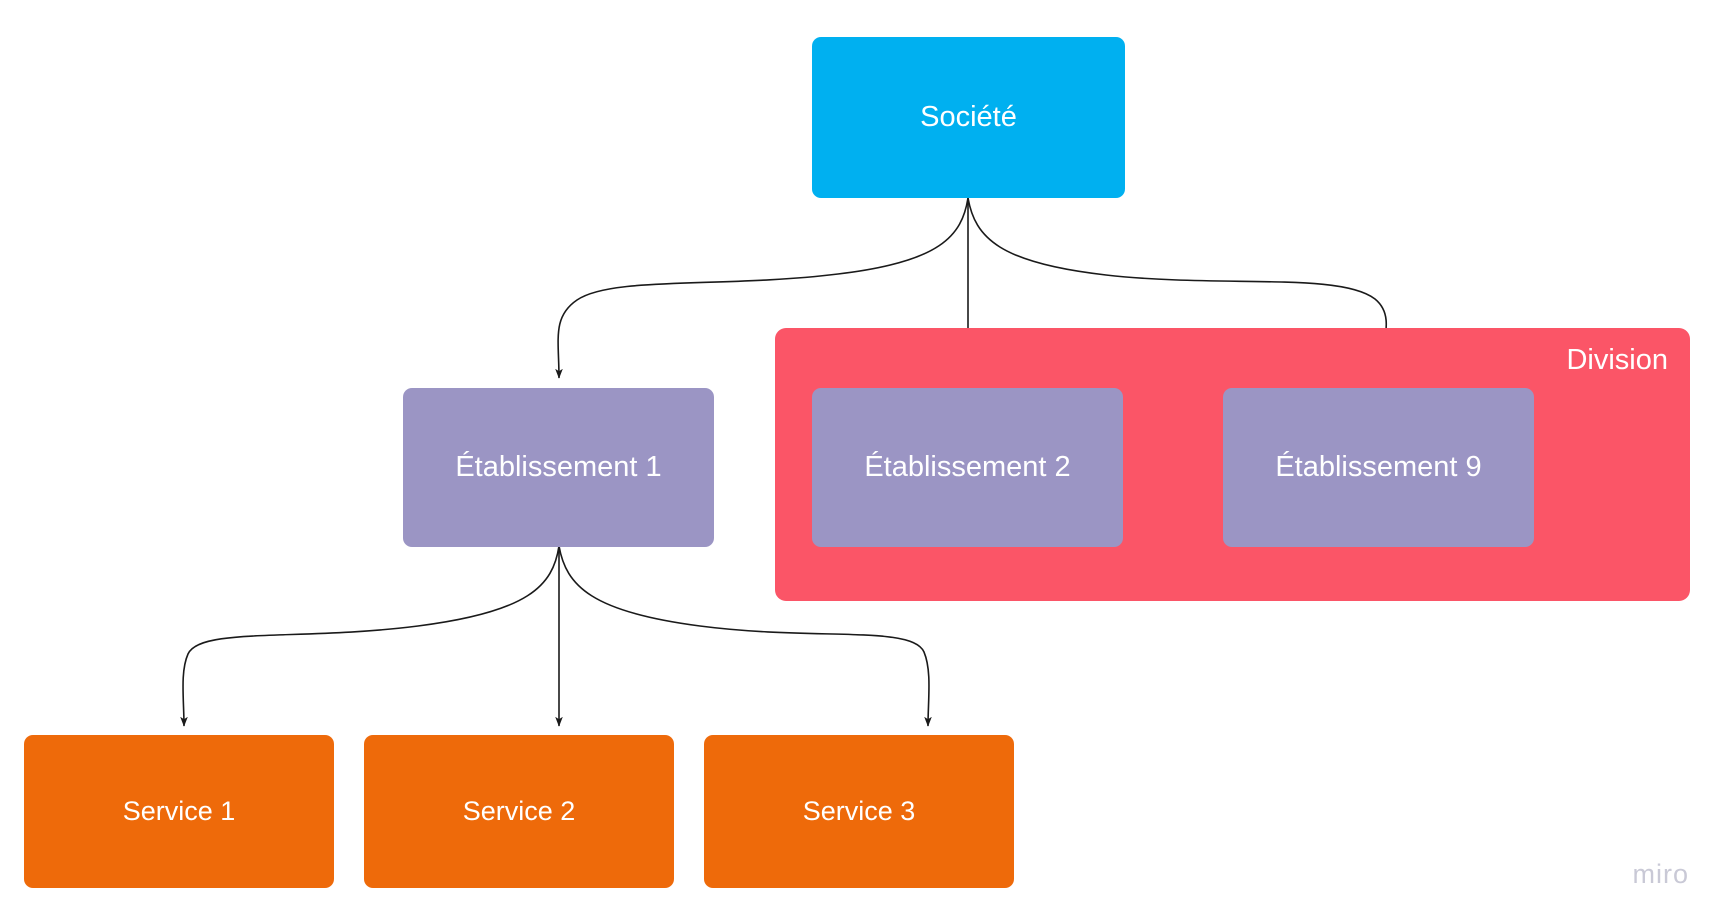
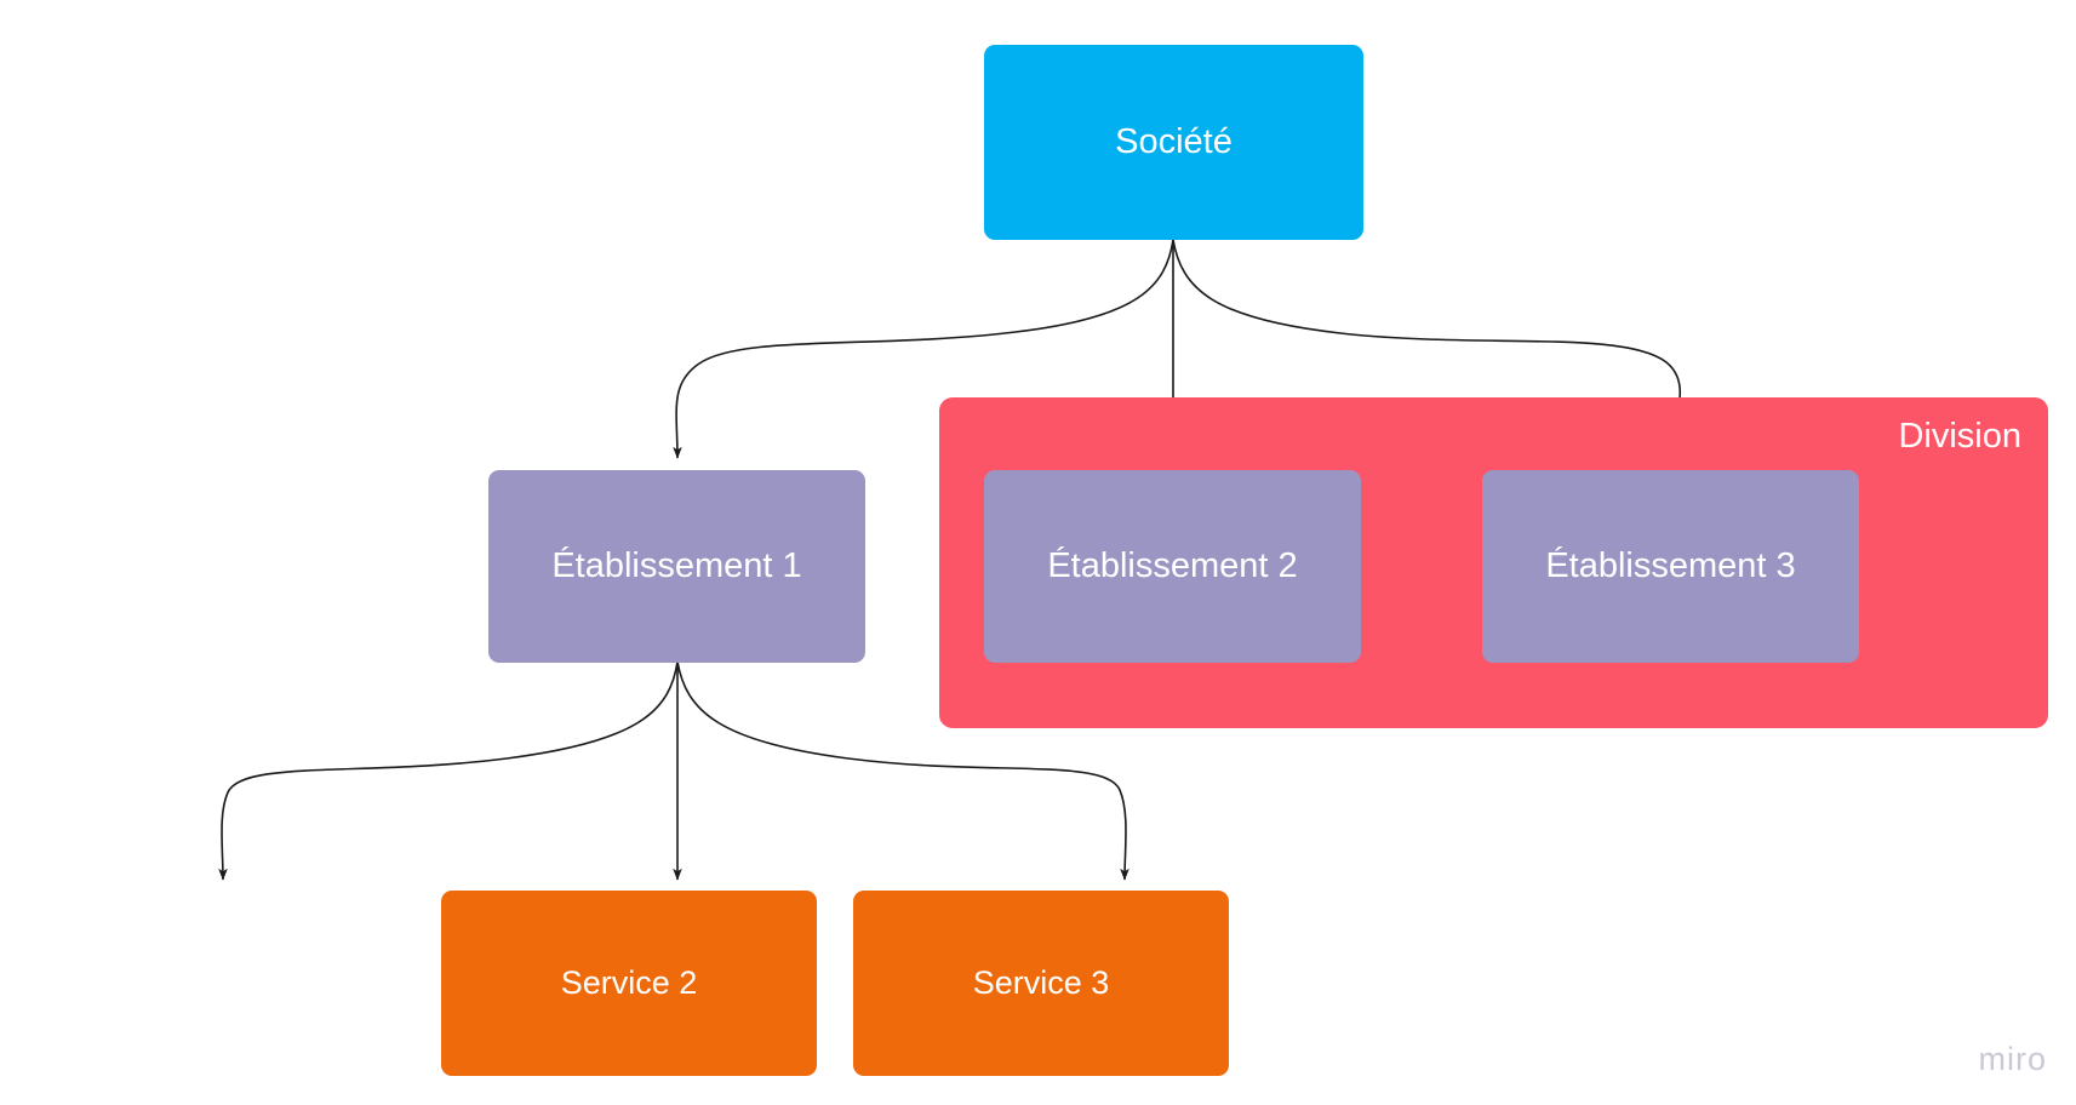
  Division
  Société
  Établissement 1
  Établissement 2
- Établissement 9
+ Établissement 3
- Service 1
  Service 2
  Service 3
  miro
